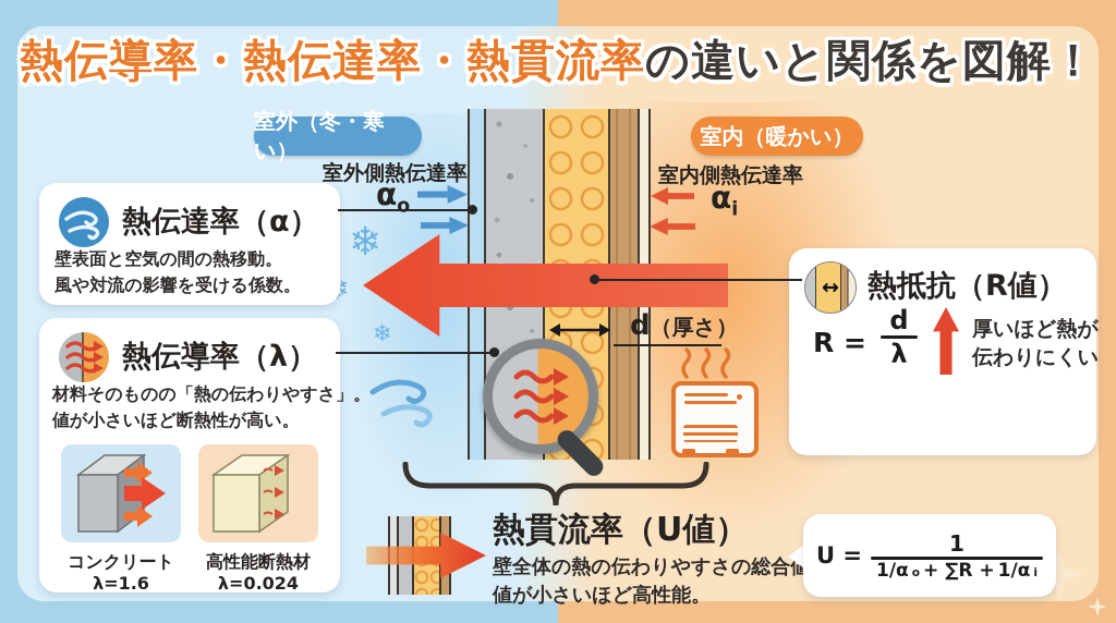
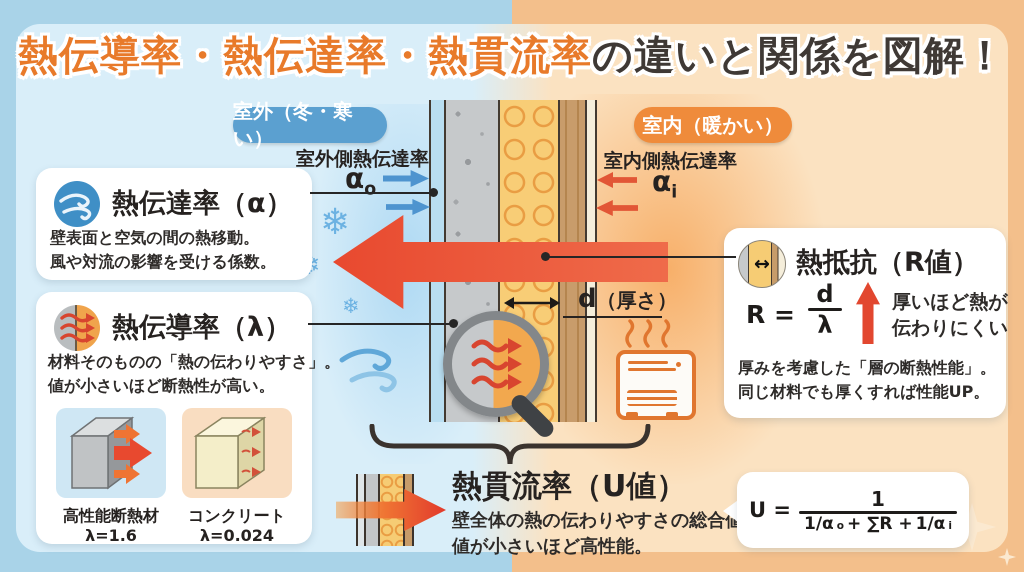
  熱伝導率・熱伝達率・熱貫流率の違いと関係を図解！
  室外（冬・寒い）
  室内（暖かい）
  ❄
  ❄
  室外側熱伝達率
  αo
  室内側熱伝達率
  αi
  d（厚さ）
  熱伝達率（α）
  壁表面と空気の間の熱移動。
  風や対流の影響を受ける係数。
  熱伝導率（λ）
  材料そのものの「熱の伝わりやすさ」。
  値が小さいほど断熱性が高い。
- コンクリート
+ 高性能断熱材
  λ=1.6
- 高性能断熱材
+ コンクリート
  λ=0.024
  ↔
  熱抵抗（R値）
  R =
  d
  λ
  厚いほど熱が
  伝わりにくい
+ 厚みを考慮した「層の断熱性能」。
+ 同じ材料でも厚くすれば性能UP。
  熱貫流率（U値）
  壁全体の熱の伝わりやすさの総合値
  値が小さいほど高性能。
  U =
  1
  1/α
  o
  + ∑R +
  1/α
  i
